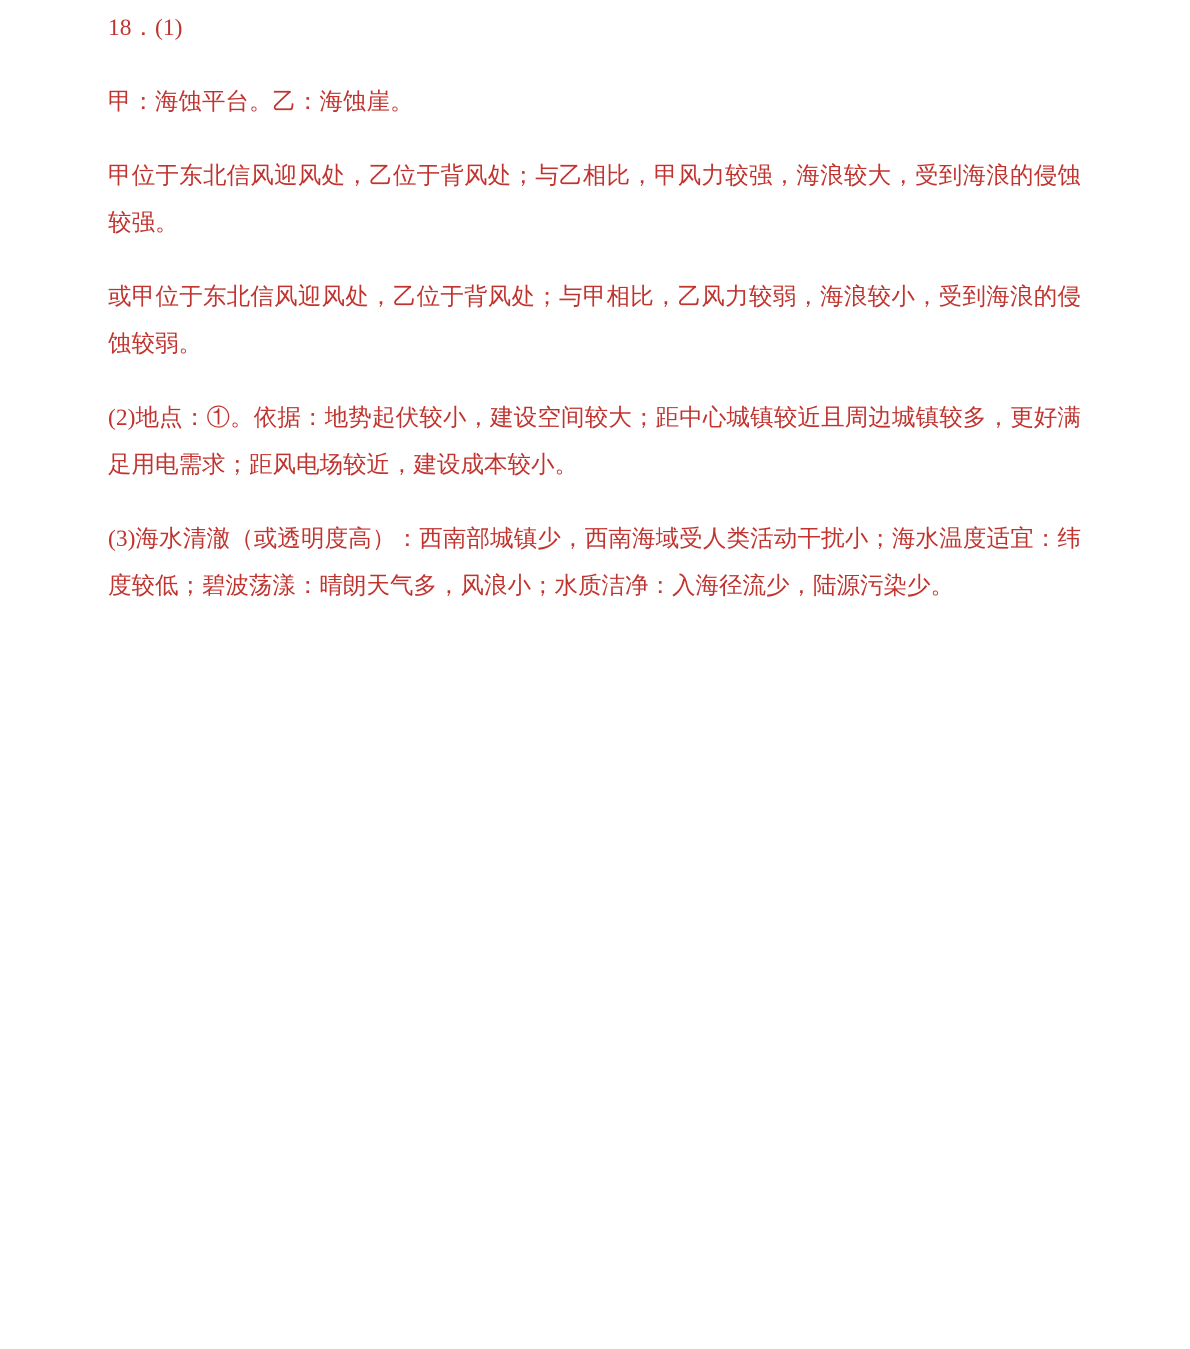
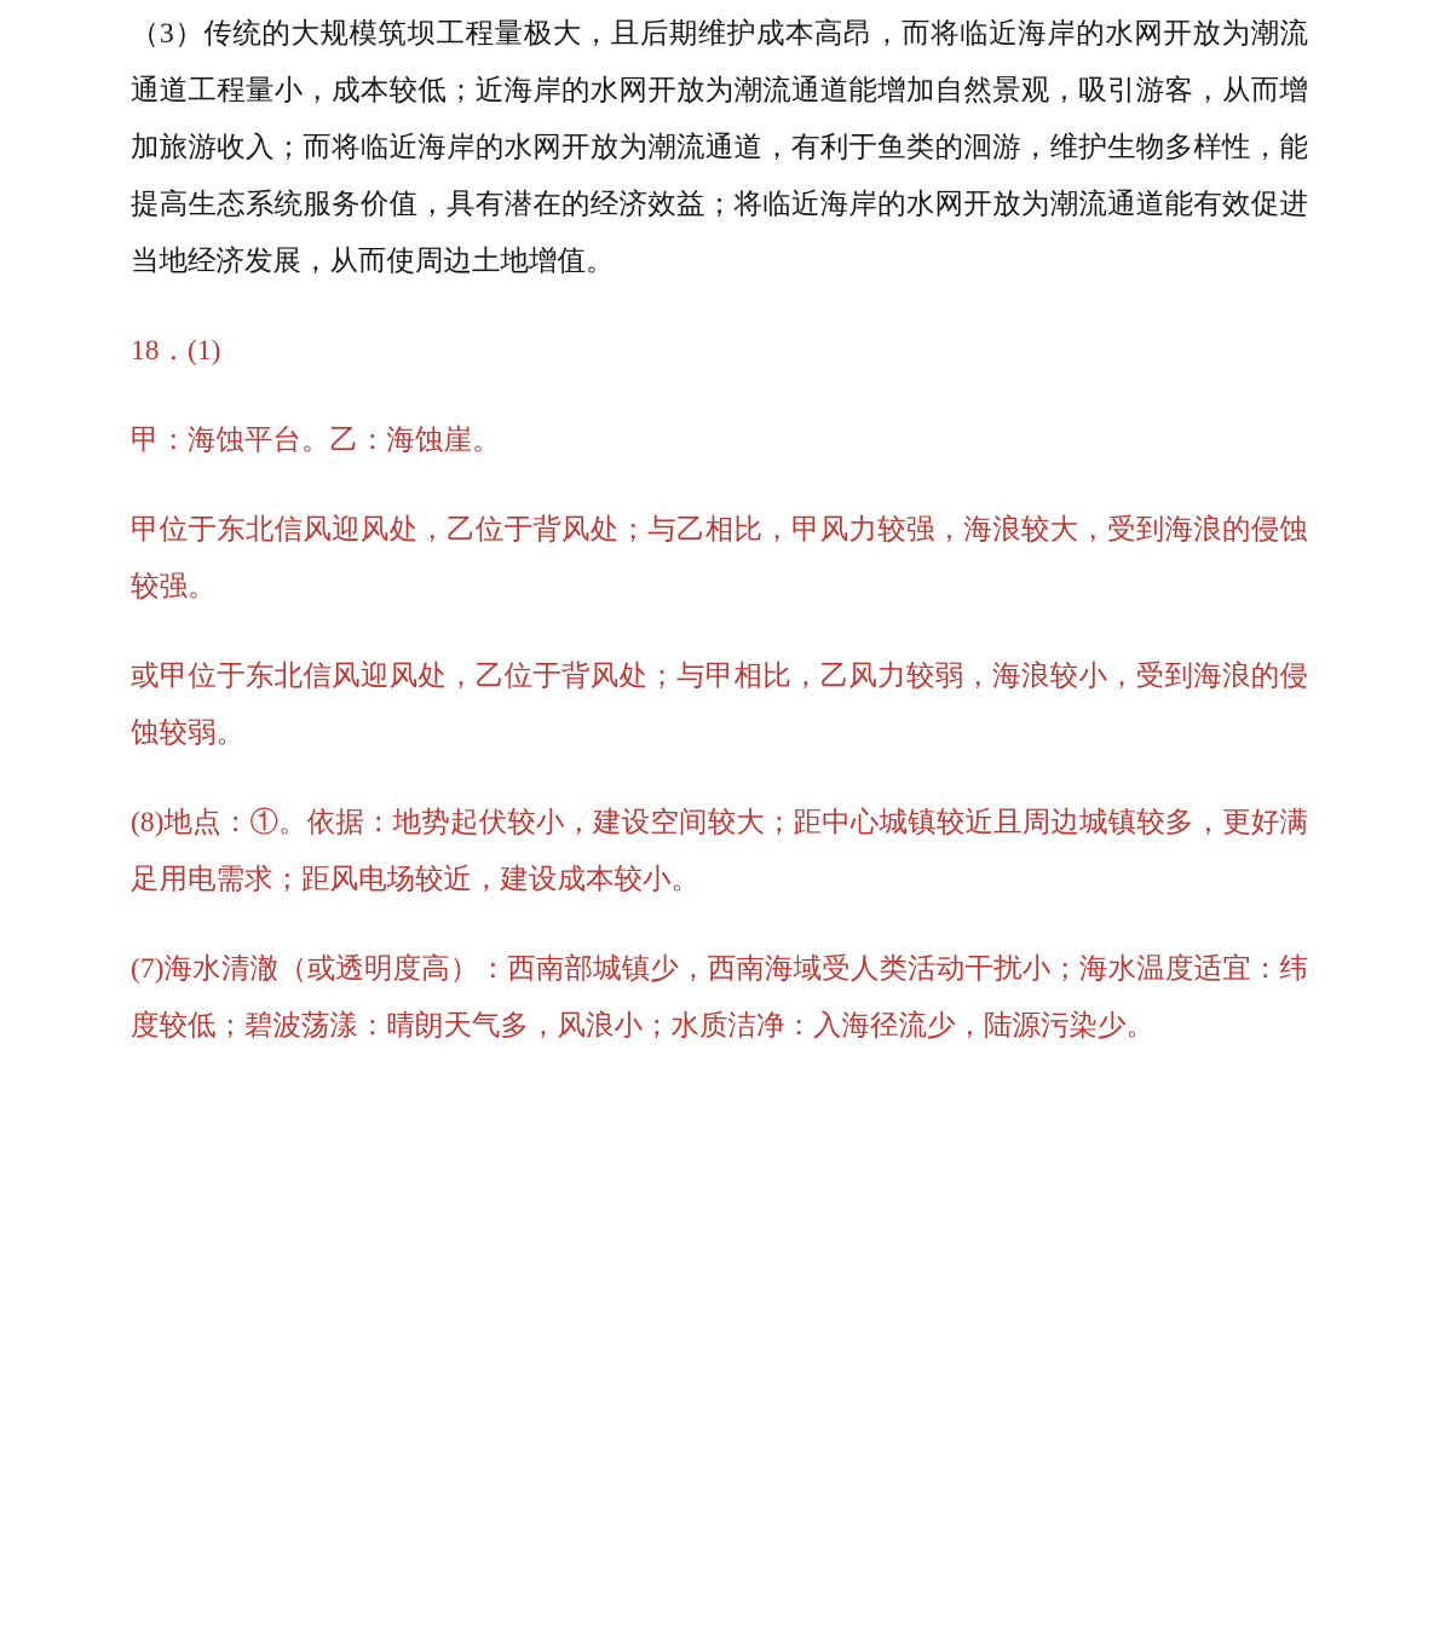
+ （3）传统的大规模筑坝工程量极大，且后期维护成本高昂，而将临近海岸的水网开放为潮流通道工程量小，成本较低；近海岸的水网开放为潮流通道能增加自然景观，吸引游客，从而增加旅游收入；而将临近海岸的水网开放为潮流通道，有利于鱼类的洄游，维护生物多样性，能提高生态系统服务价值，具有潜在的经济效益；将临近海岸的水网开放为潮流通道能有效促进当地经济发展，从而使周边土地增值。
  18．(1)
  甲：海蚀平台。乙：海蚀崖。
  甲位于东北信风迎风处，乙位于背风处；与乙相比，甲风力较强，海浪较大，受到海浪的侵蚀较强。
  或甲位于东北信风迎风处，乙位于背风处；与甲相比，乙风力较弱，海浪较小，受到海浪的侵蚀较弱。
- (2)地点：①。依据：地势起伏较小，建设空间较大；距中心城镇较近且周边城镇较多，更好满足用电需求；距风电场较近，建设成本较小。
+ (8)地点：①。依据：地势起伏较小，建设空间较大；距中心城镇较近且周边城镇较多，更好满足用电需求；距风电场较近，建设成本较小。
- (3)海水清澈（或透明度高）：西南部城镇少，西南海域受人类活动干扰小；海水温度适宜：纬度较低；碧波荡漾：晴朗天气多，风浪小；水质洁净：入海径流少，陆源污染少。
+ (7)海水清澈（或透明度高）：西南部城镇少，西南海域受人类活动干扰小；海水温度适宜：纬度较低；碧波荡漾：晴朗天气多，风浪小；水质洁净：入海径流少，陆源污染少。
